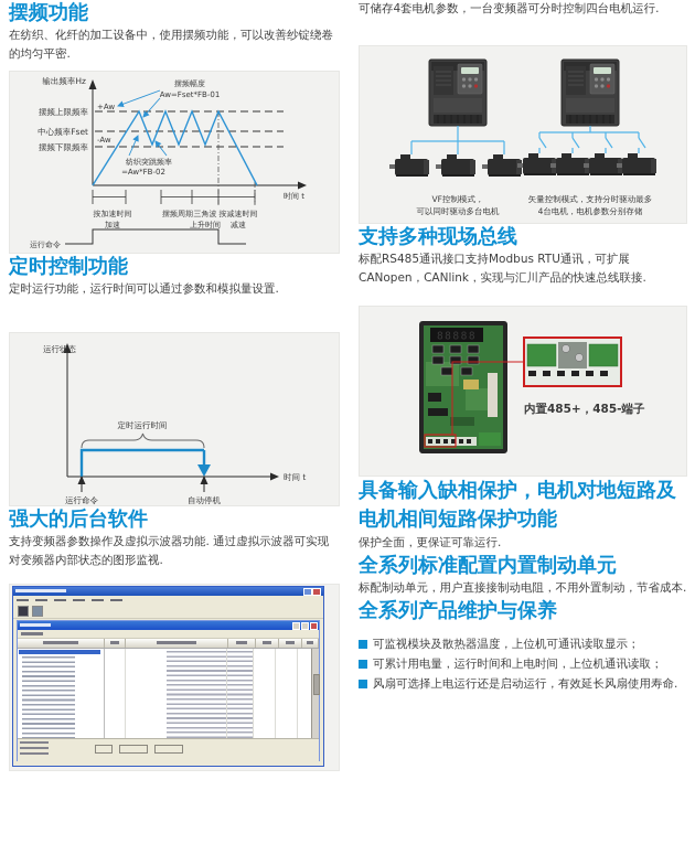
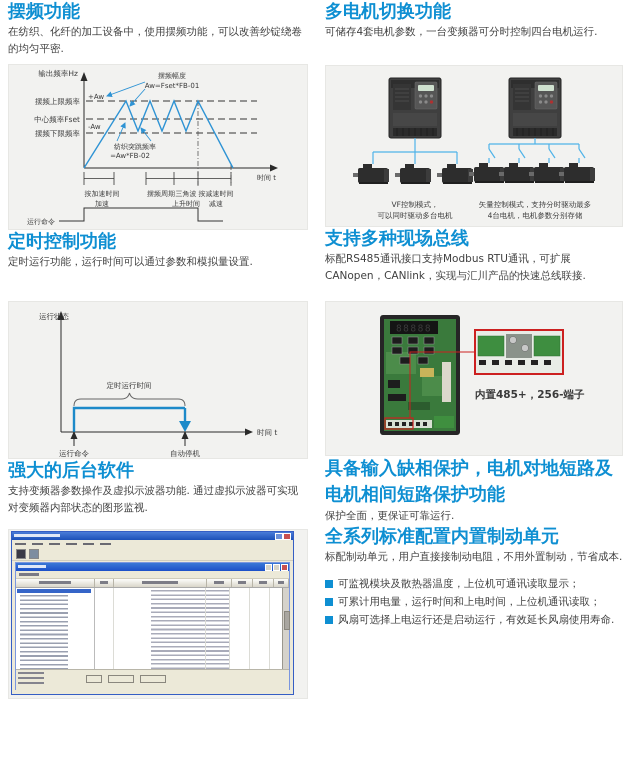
  摆频功能
  在纺织、化纤的加工设备中，使用摆频功能，可以改善纱锭绕卷的均匀平密.
  输出频率Hz
  摆频上限频率
  中心频率Fset
  摆频下限频率
  +Aw
  -Aw
  摆频幅度
  Aw=Fset*FB-01
  纺织突跳频率
  =Aw*FB-02
  时间 t
  按加速时间
  加速
  摆频周期
  三角波
  上升时间
  按减速时间
  减速
  运行命令
  定时控制功能
  定时运行功能，运行时间可以通过参数和模拟量设置.
  运行状态
  时间 t
  定时运行时间
  运行命令
  自动停机
  强大的后台软件
  支持变频器参数操作及虚拟示波器功能. 通过虚拟示波器可实现对变频器内部状态的图形监视.
+ 多电机切换功能
  可储存4套电机参数，一台变频器可分时控制四台电机运行.
  VF控制模式，
  可以同时驱动多台电机
  矢量控制模式，支持分时驱动最多
  4台电机，电机参数分别存储
  支持多种现场总线
  标配RS485通讯接口支持Modbus RTU通讯，可扩展CANopen，CANlink，实现与汇川产品的快速总线联接.
  88888
- 内置485+，485-端子
+ 内置485+，256-端子
  具备输入缺相保护，电机对地短路及电机相间短路保护功能
  保护全面，更保证可靠运行.
  全系列标准配置内置制动单元
  标配制动单元，用户直接接制动电阻，不用外置制动，节省成本.
- 全系列产品维护与保养
  可监视模块及散热器温度，上位机可通讯读取显示；
  可累计用电量，运行时间和上电时间，上位机通讯读取；
  风扇可选择上电运行还是启动运行，有效延长风扇使用寿命.
